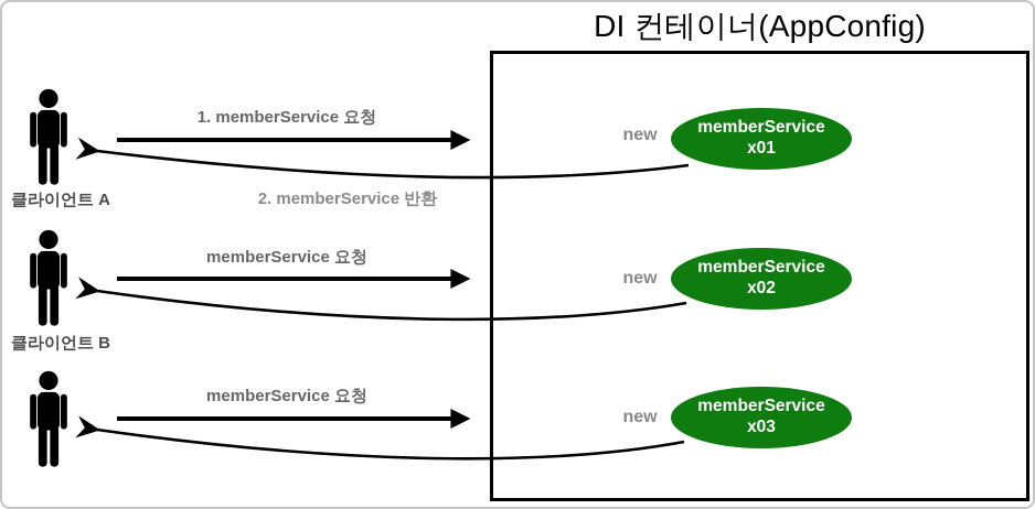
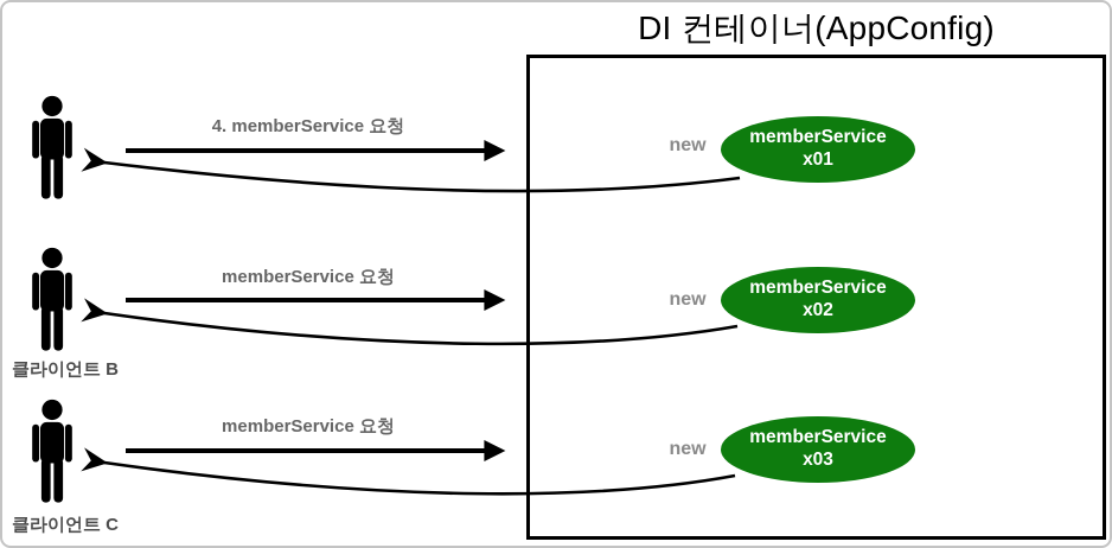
  DI 컨테이너(AppConfig)
- 클라이언트 A
- 1. memberService 요청
+ 4. memberService 요청
- 2. memberService 반환
  new
  memberService
  x01
  클라이언트 B
  memberService 요청
  new
  memberService
  x02
+ 클라이언트 C
  memberService 요청
  new
  memberService
  x03
